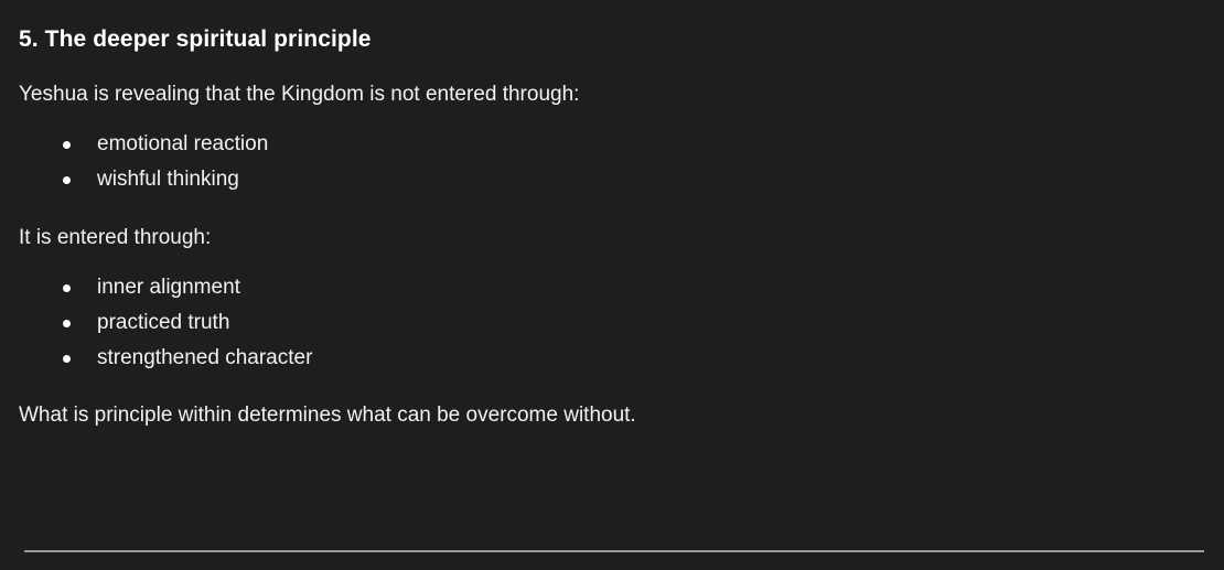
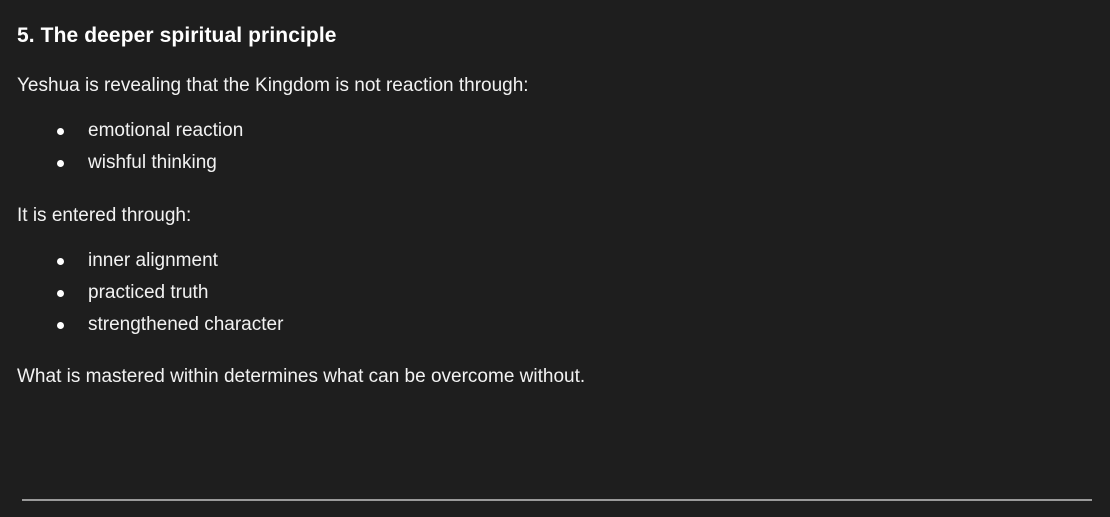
  5. The deeper spiritual principle
- Yeshua is revealing that the Kingdom is not entered through:
+ Yeshua is revealing that the Kingdom is not reaction through:
  emotional reaction
  wishful thinking
  It is entered through:
  inner alignment
  practiced truth
  strengthened character
- What is principle within determines what can be overcome without.
+ What is mastered within determines what can be overcome without.
